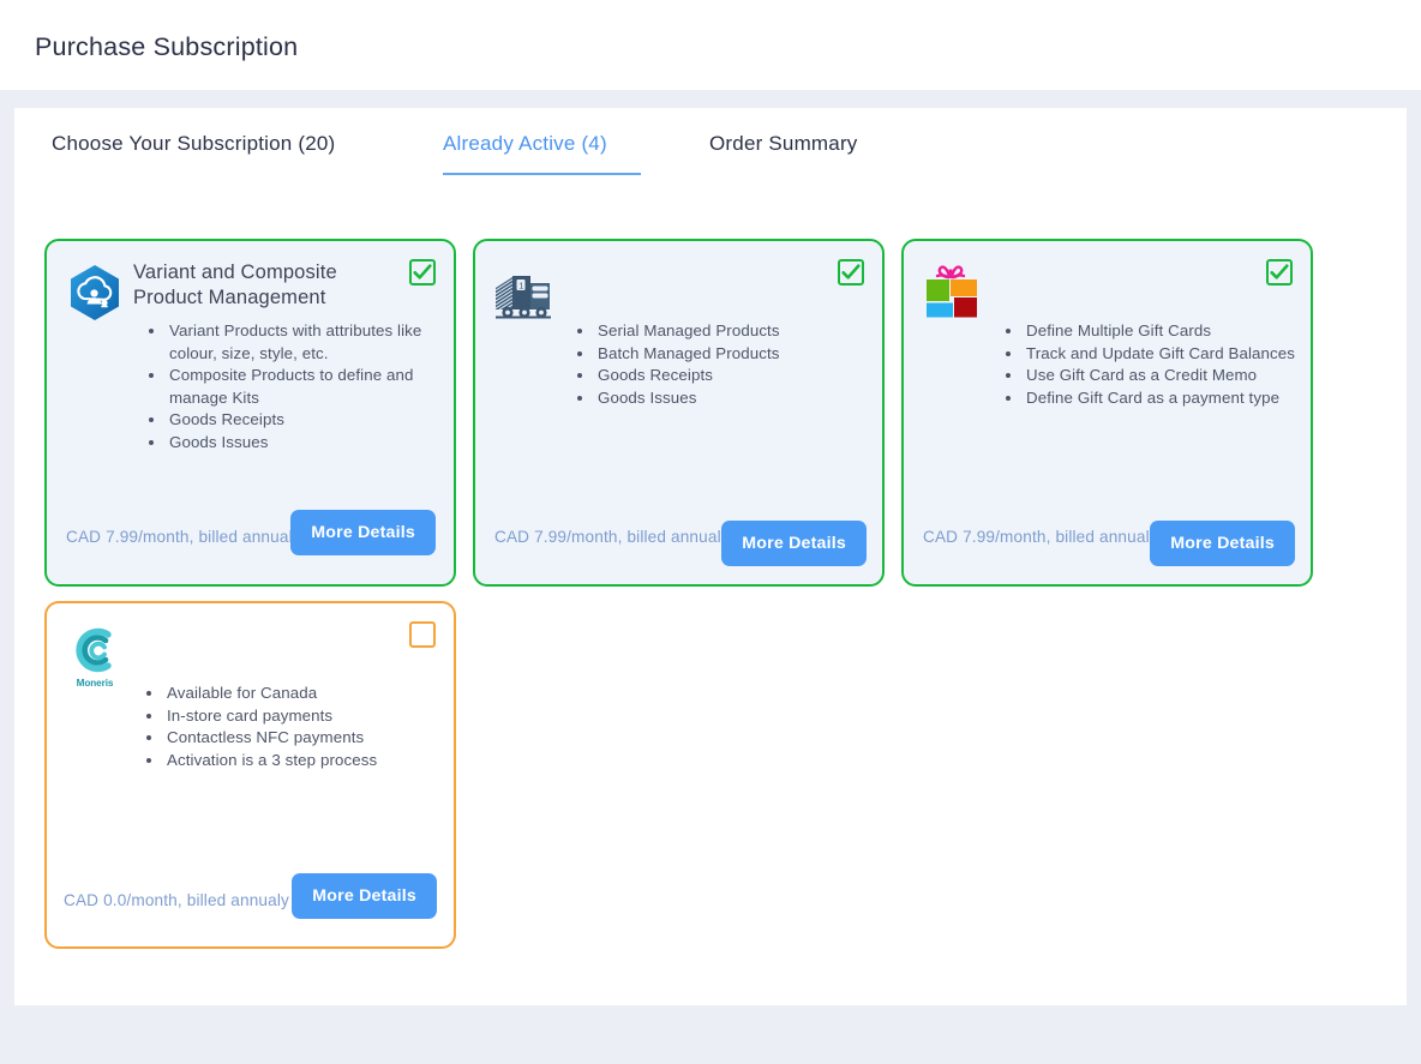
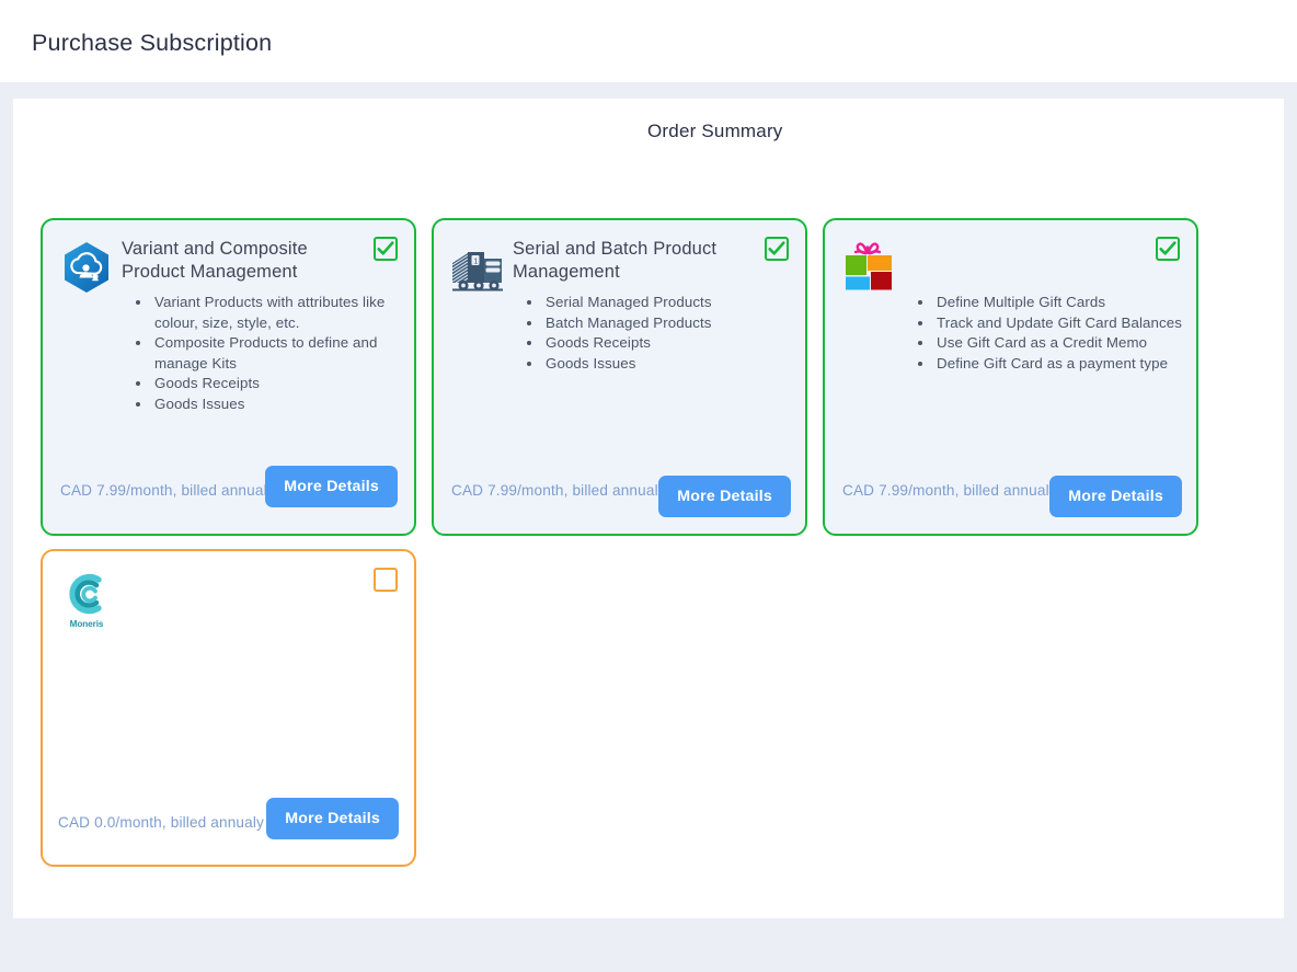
  Purchase Subscription
- Choose Your Subscription (20)
- Already Active (4)
  Order Summary
  Variant and Composite Product Management
  Variant Products with attributes like colour, size, style, etc.
  Composite Products to define and manage Kits
  Goods Receipts
  Goods Issues
  CAD 7.99/month, billed annua
  More Details
  1
+ Serial and Batch Product Management
  Serial Managed Products
  Batch Managed Products
  Goods Receipts
  Goods Issues
  CAD 7.99/month, billed annual
  More Details
  Define Multiple Gift Cards
  Track and Update Gift Card Balances
  Use Gift Card as a Credit Memo
  Define Gift Card as a payment type
  CAD 7.99/month, billed annual
  More Details
  Moneris
- Available for Canada
- In-store card payments
- Contactless NFC payments
- Activation is a 3 step process
  CAD 0.0/month, billed annualy
  More Details
